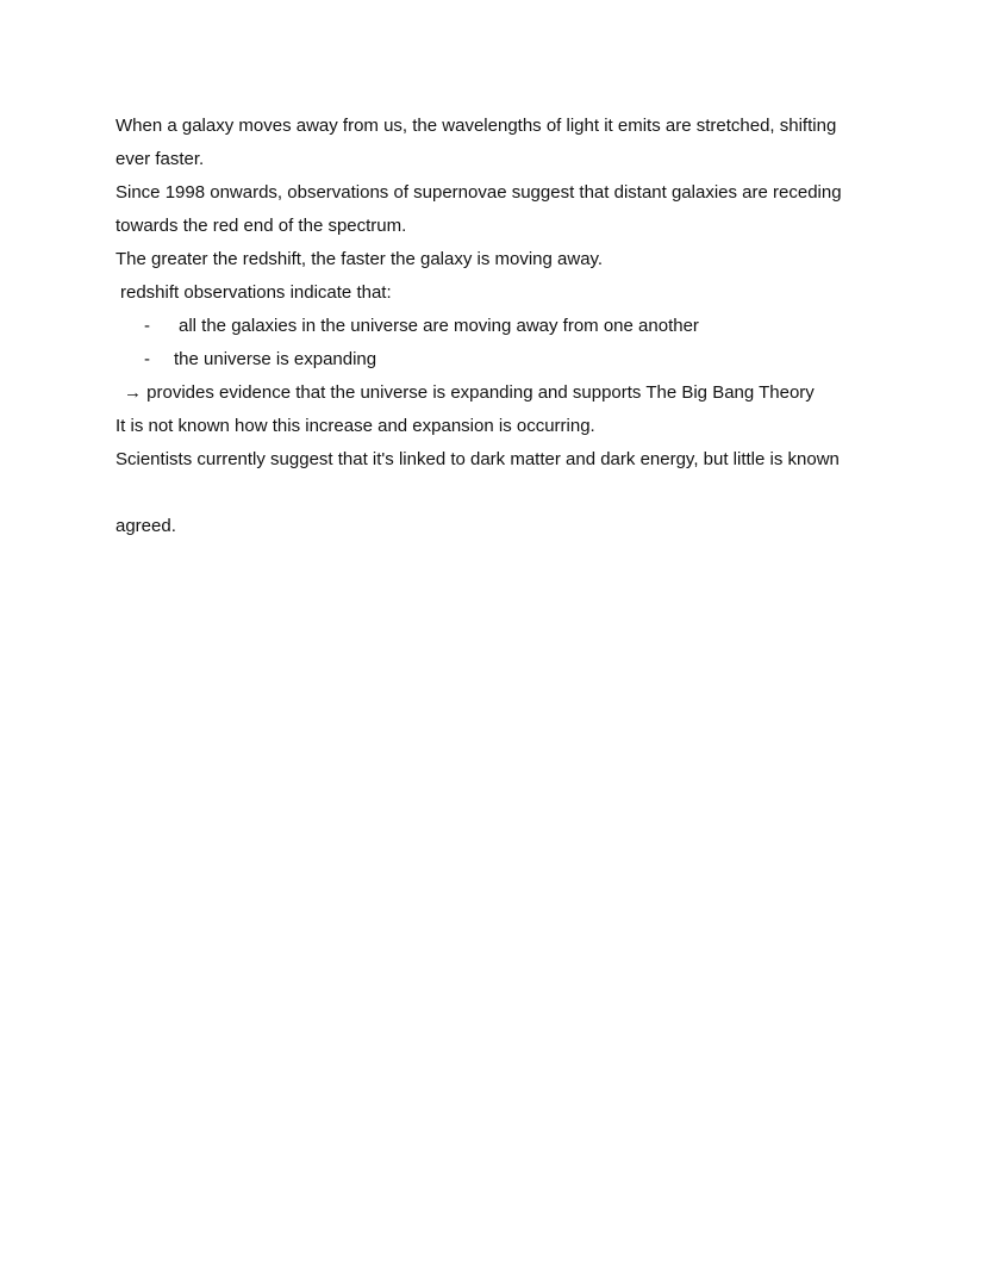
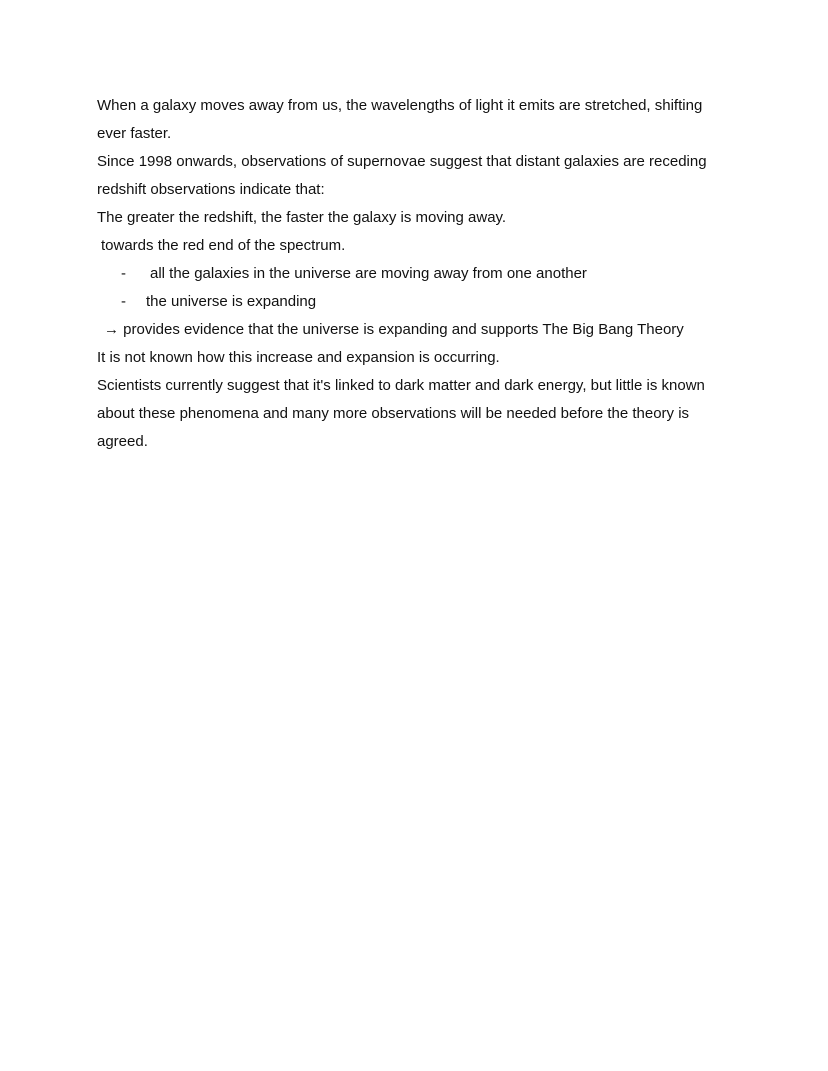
  When a galaxy moves away from us, the wavelengths of light it emits are stretched, shifting
  ever faster.
  Since 1998 onwards, observations of supernovae suggest that distant galaxies are receding
- towards the red end of the spectrum.
+ redshift observations indicate that:
  The greater the redshift, the faster the galaxy is moving away.
- redshift observations indicate that:
+ towards the red end of the spectrum.
  -
  all the galaxies in the universe are moving away from one another
  -
  the universe is expanding
  → provides evidence that the universe is expanding and supports The Big Bang Theory
  It is not known how this increase and expansion is occurring.
  Scientists currently suggest that it's linked to dark matter and dark energy, but little is known
+ about these phenomena and many more observations will be needed before the theory is
  agreed.
